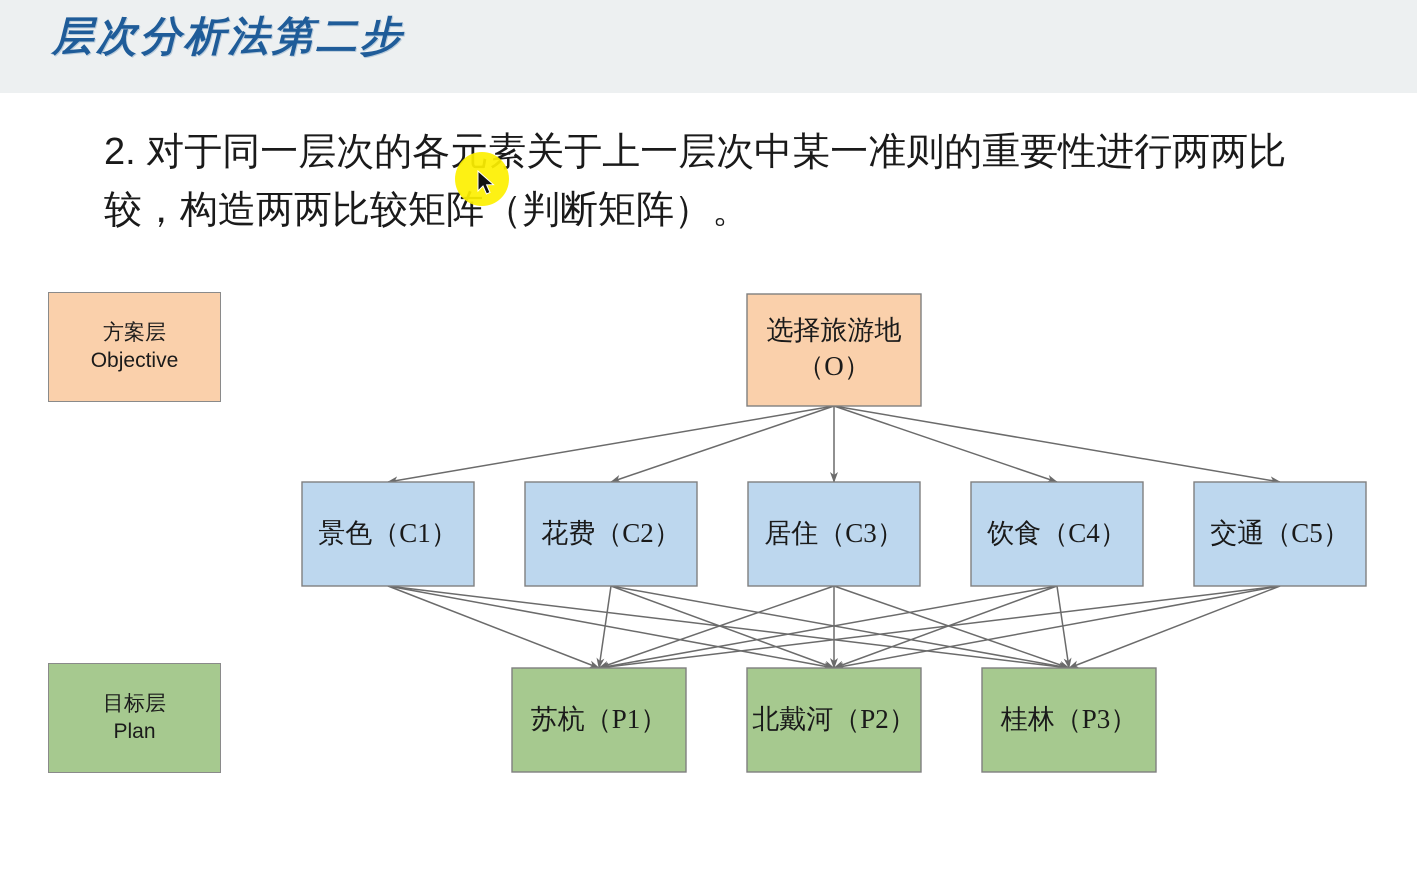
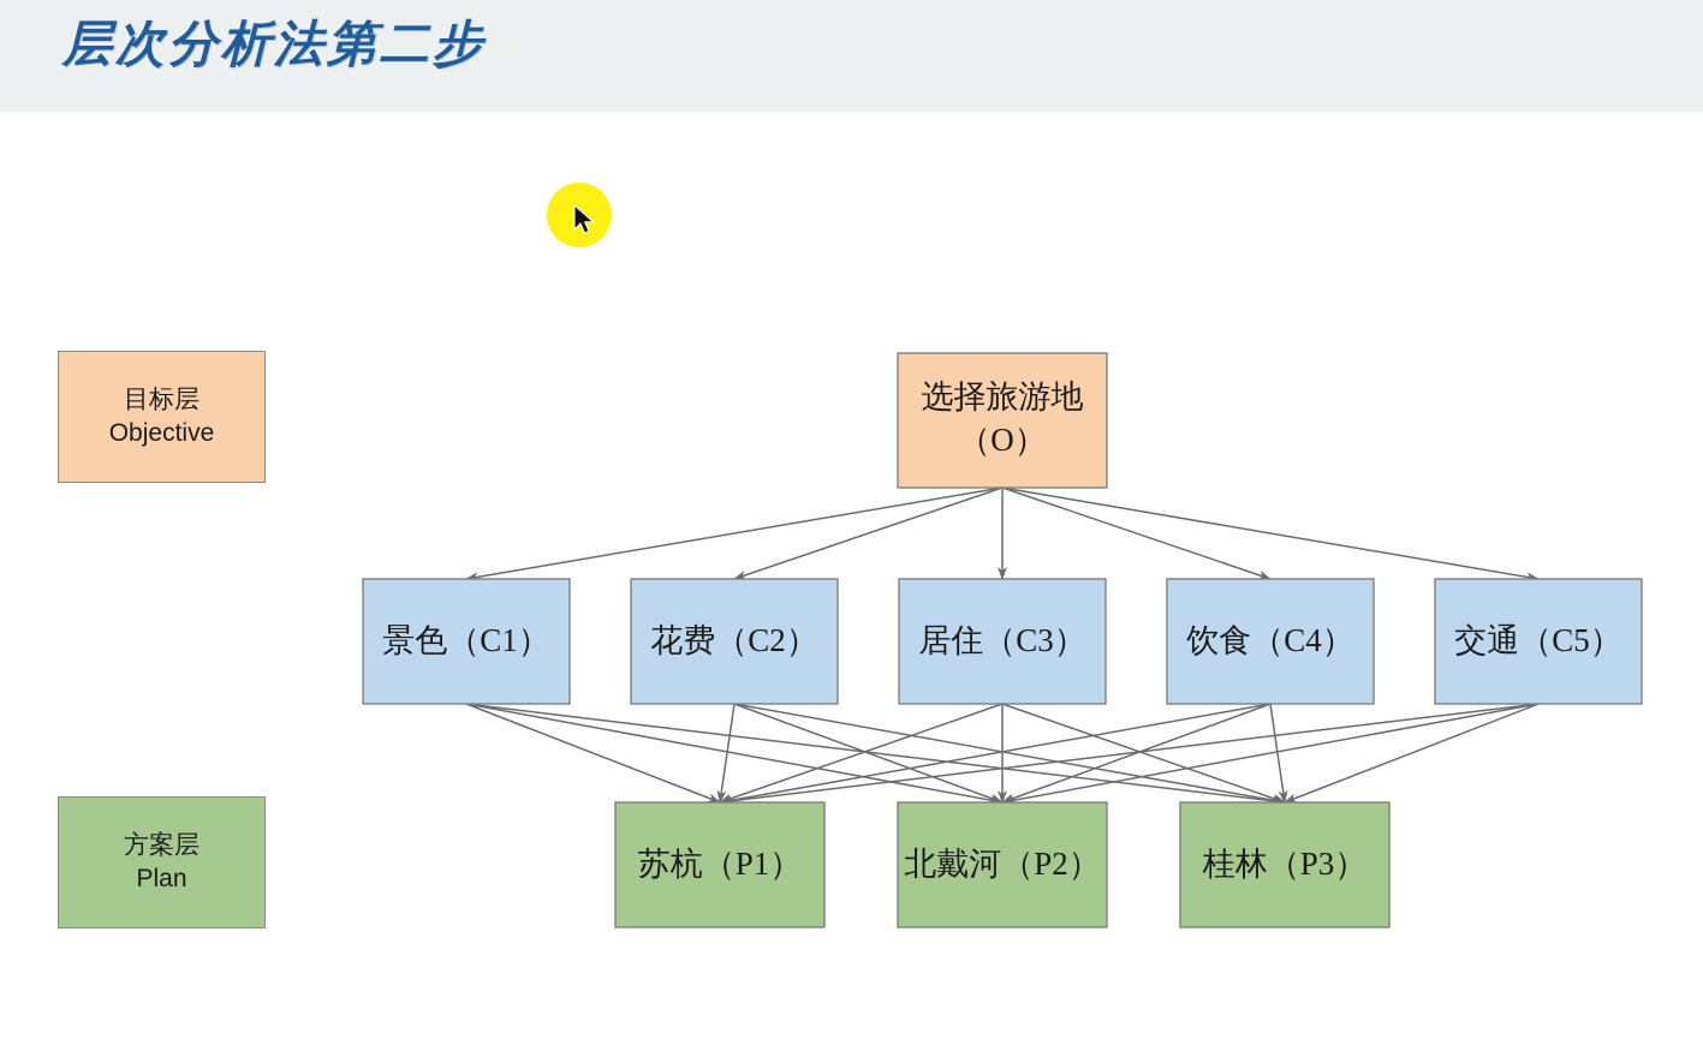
  层次分析法第二步
- 2. 对于同一层次的各元素关于上一层次中某一准则的重要性进行两两比较，构造两两比较矩阵（判断矩阵）。
- 方案层
+ 目标层
  Objective
- 目标层
+ 方案层
  Plan
  选择旅游地
  （O）
  景色（C1）
  花费（C2）
  居住（C3）
  饮食（C4）
  交通（C5）
  苏杭（P1）
  北戴河（P2）
  桂林（P3）
